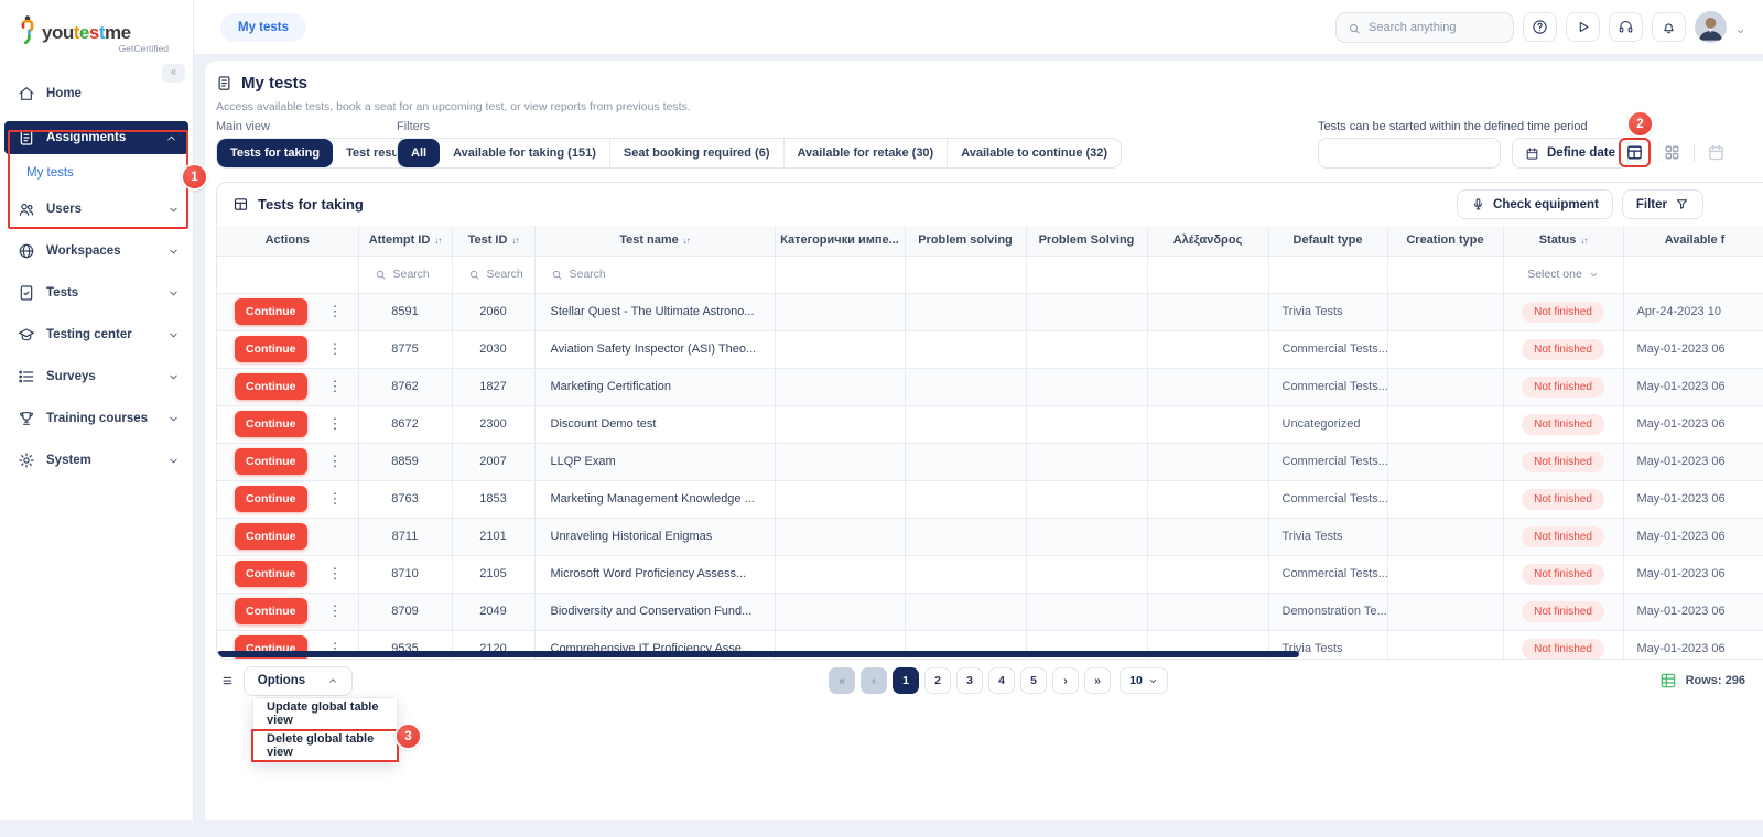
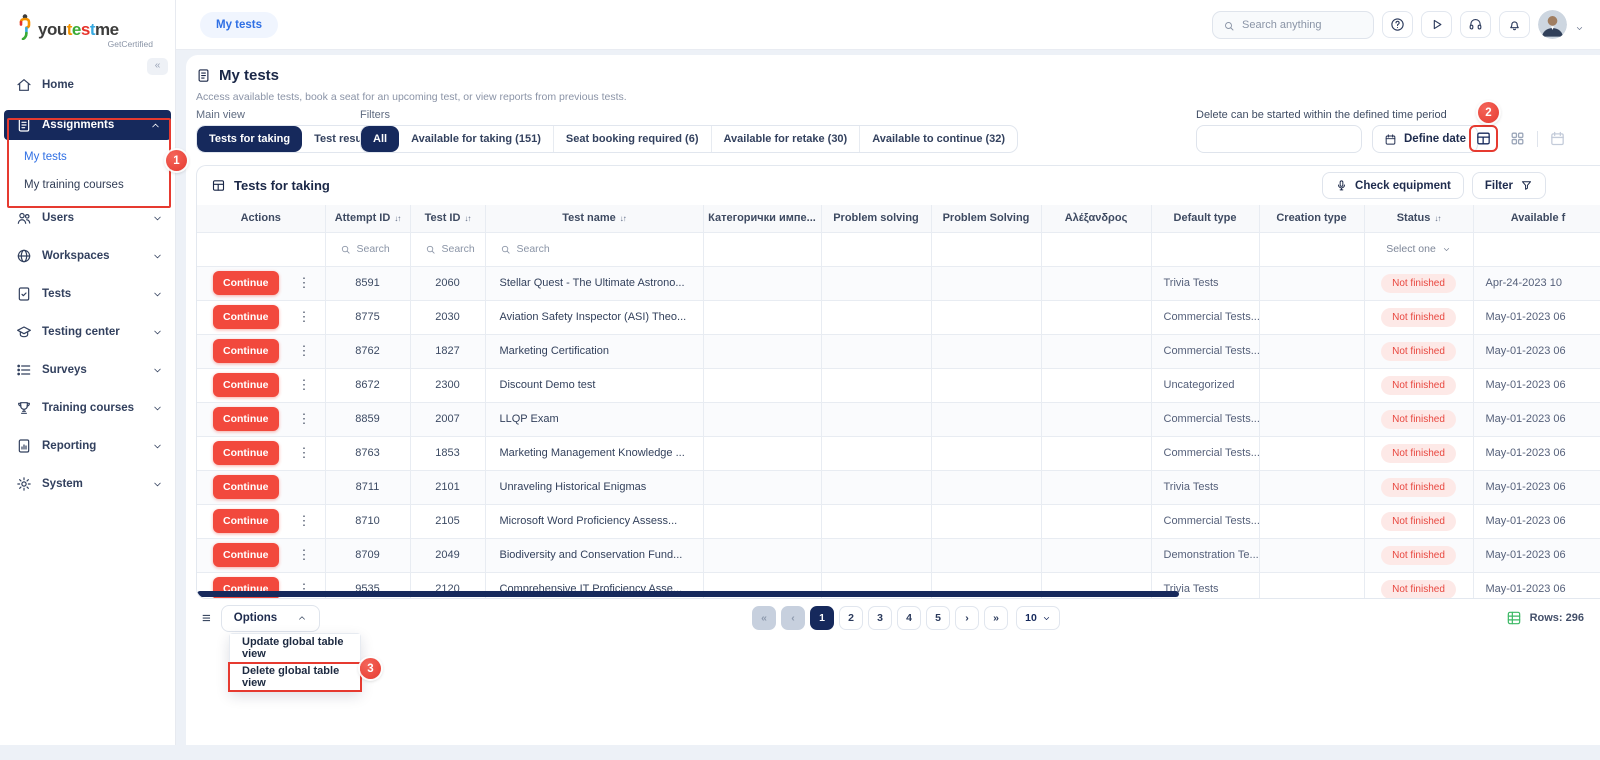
  youtestme
  GetCertified
  «
  Home
  Assignments
  My tests
+ My training courses
  Users
  Workspaces
  Tests
  Testing center
  Surveys
  Training courses
+ Reporting
  System
  My tests
  Search anything
  My tests
  Access available tests, book a seat for an upcoming test, or view reports from previous tests.
  Main view
  Filters
- Tests can be started within the defined time period
+ Delete can be started within the defined time period
  Tests for taking
  Test resu
  All
  Available for taking (151)
  Seat booking required (6)
  Available for retake (30)
  Available to continue (32)
  Define date
  Tests for taking
  Check equipment
  Filter
  Actions	Attempt ID ↓↑	Test ID ↓↑	Test name ↓↑	Категорички импе...	Problem solving	Problem Solving	Αλέξανδρος	Default type	Creation type	Status ↓↑	Available f
  	Search	Search	Search							Select one
  Continue ⋮	8591	2060	Stellar Quest - The Ultimate Astrono...					Trivia Tests		Not finished	Apr-24-2023 10
  Continue ⋮	8775	2030	Aviation Safety Inspector (ASI) Theo...					Commercial Tests...		Not finished	May-01-2023 06
  Continue ⋮	8762	1827	Marketing Certification					Commercial Tests...		Not finished	May-01-2023 06
  Continue ⋮	8672	2300	Discount Demo test					Uncategorized		Not finished	May-01-2023 06
  Continue ⋮	8859	2007	LLQP Exam					Commercial Tests...		Not finished	May-01-2023 06
  Continue ⋮	8763	1853	Marketing Management Knowledge ...					Commercial Tests...		Not finished	May-01-2023 06
  Continue	8711	2101	Unraveling Historical Enigmas					Trivia Tests		Not finished	May-01-2023 06
  Continue ⋮	8710	2105	Microsoft Word Proficiency Assess...					Commercial Tests...		Not finished	May-01-2023 06
  Continue ⋮	8709	2049	Biodiversity and Conservation Fund...					Demonstration Te...		Not finished	May-01-2023 06
  Continue ⋮	9535	2120	Comprehensive IT Proficiency Asse...					Trivia Tests		Not finished	May-01-2023 06
  ≡
  Options
  «
  ‹
  1
  2
  3
  4
  5
  ›
  »
  10
  Rows: 296
  Update global table view
  Delete global table view
  1
  2
  3
